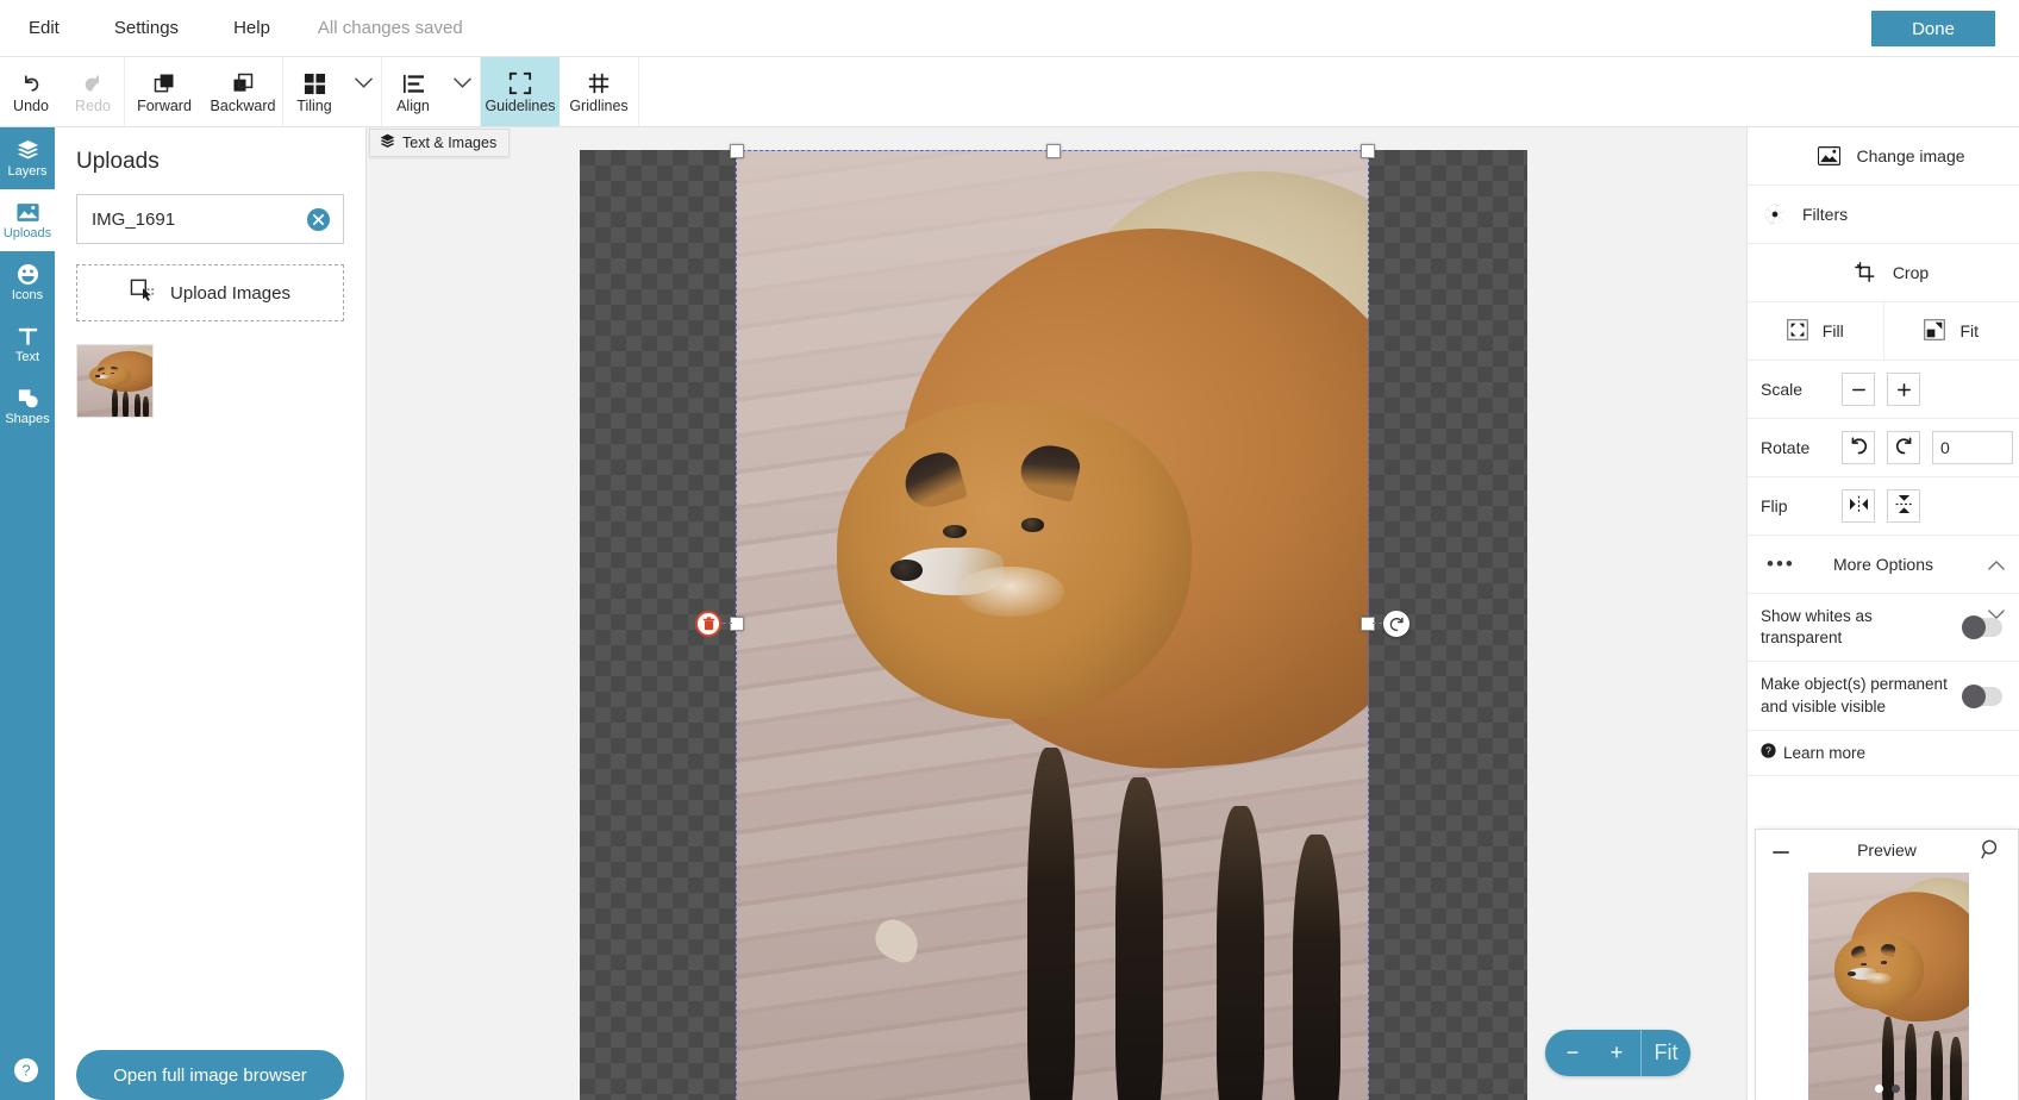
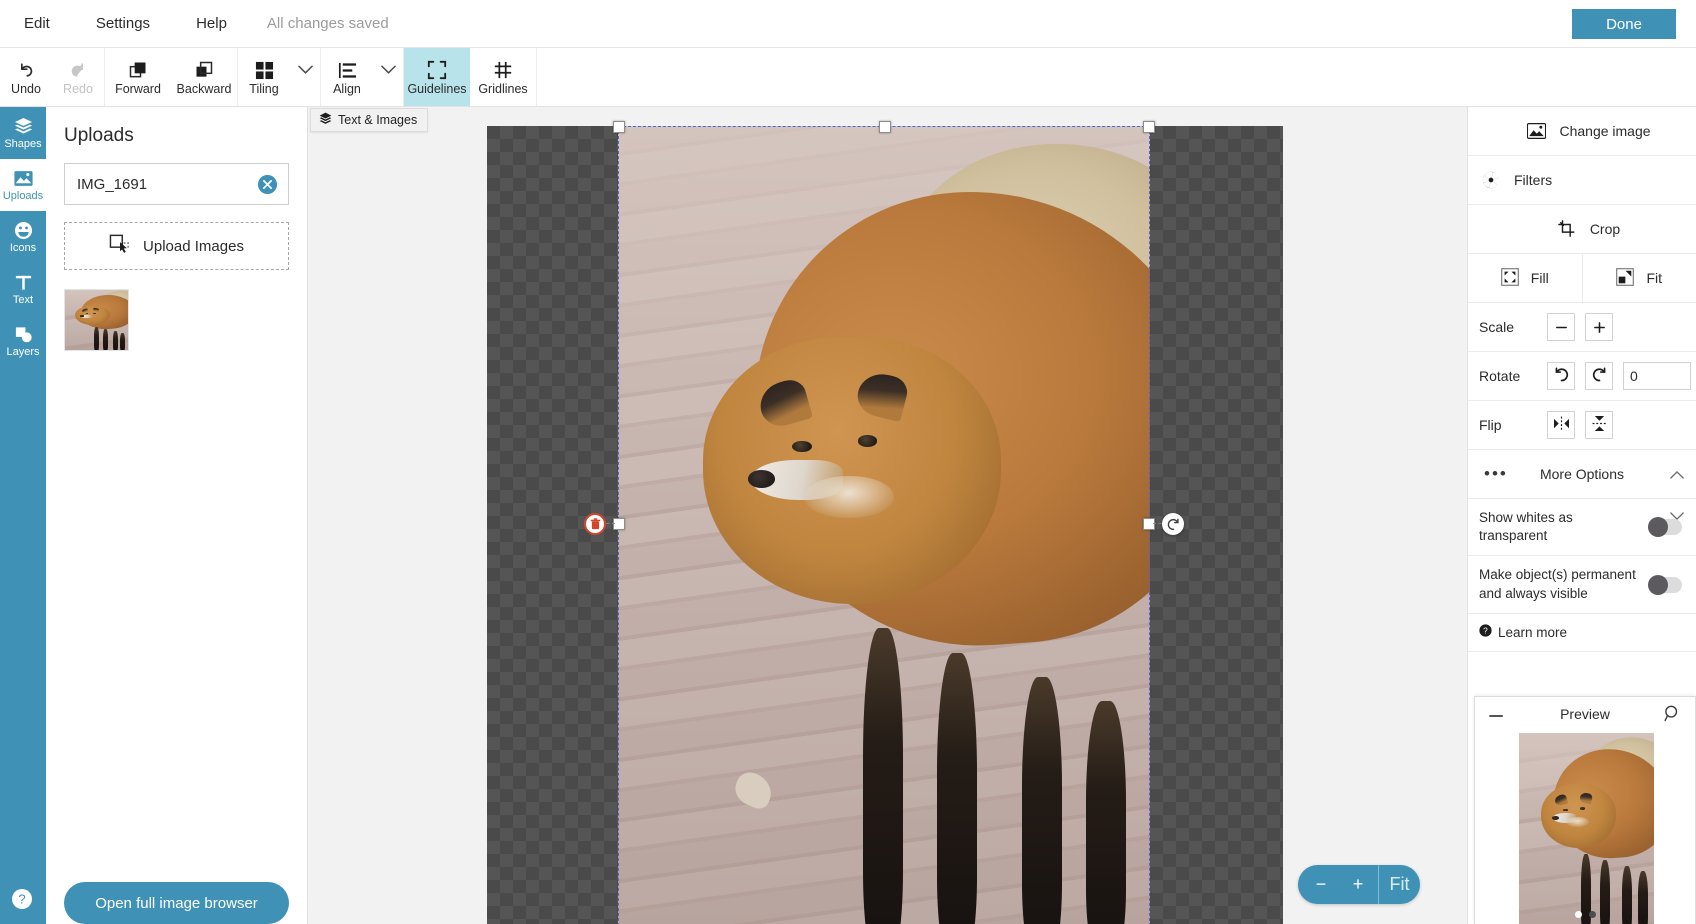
  Edit
  Settings
  Help
  All changes saved
  Done
  Undo
  Redo
  Forward
  Backward
  Tiling
  Align
  Guidelines
  Gridlines
  Text & Images
- Layers
+ Shapes
  Uploads
  Icons
  Text
- Shapes
+ Layers
  ?
  Uploads
  IMG_1691
  Upload Images
  Open full image browser
  −
  +
  Fit
  Change image
  Filters
  Crop
  Fill
  Fit
  Scale
  Rotate
  0
  Flip
  •••
  More Options
  Show whites as transparent
- Make object(s) permanent and visible visible
+ Make object(s) permanent and always visible
  ?
  Learn more
  Preview
